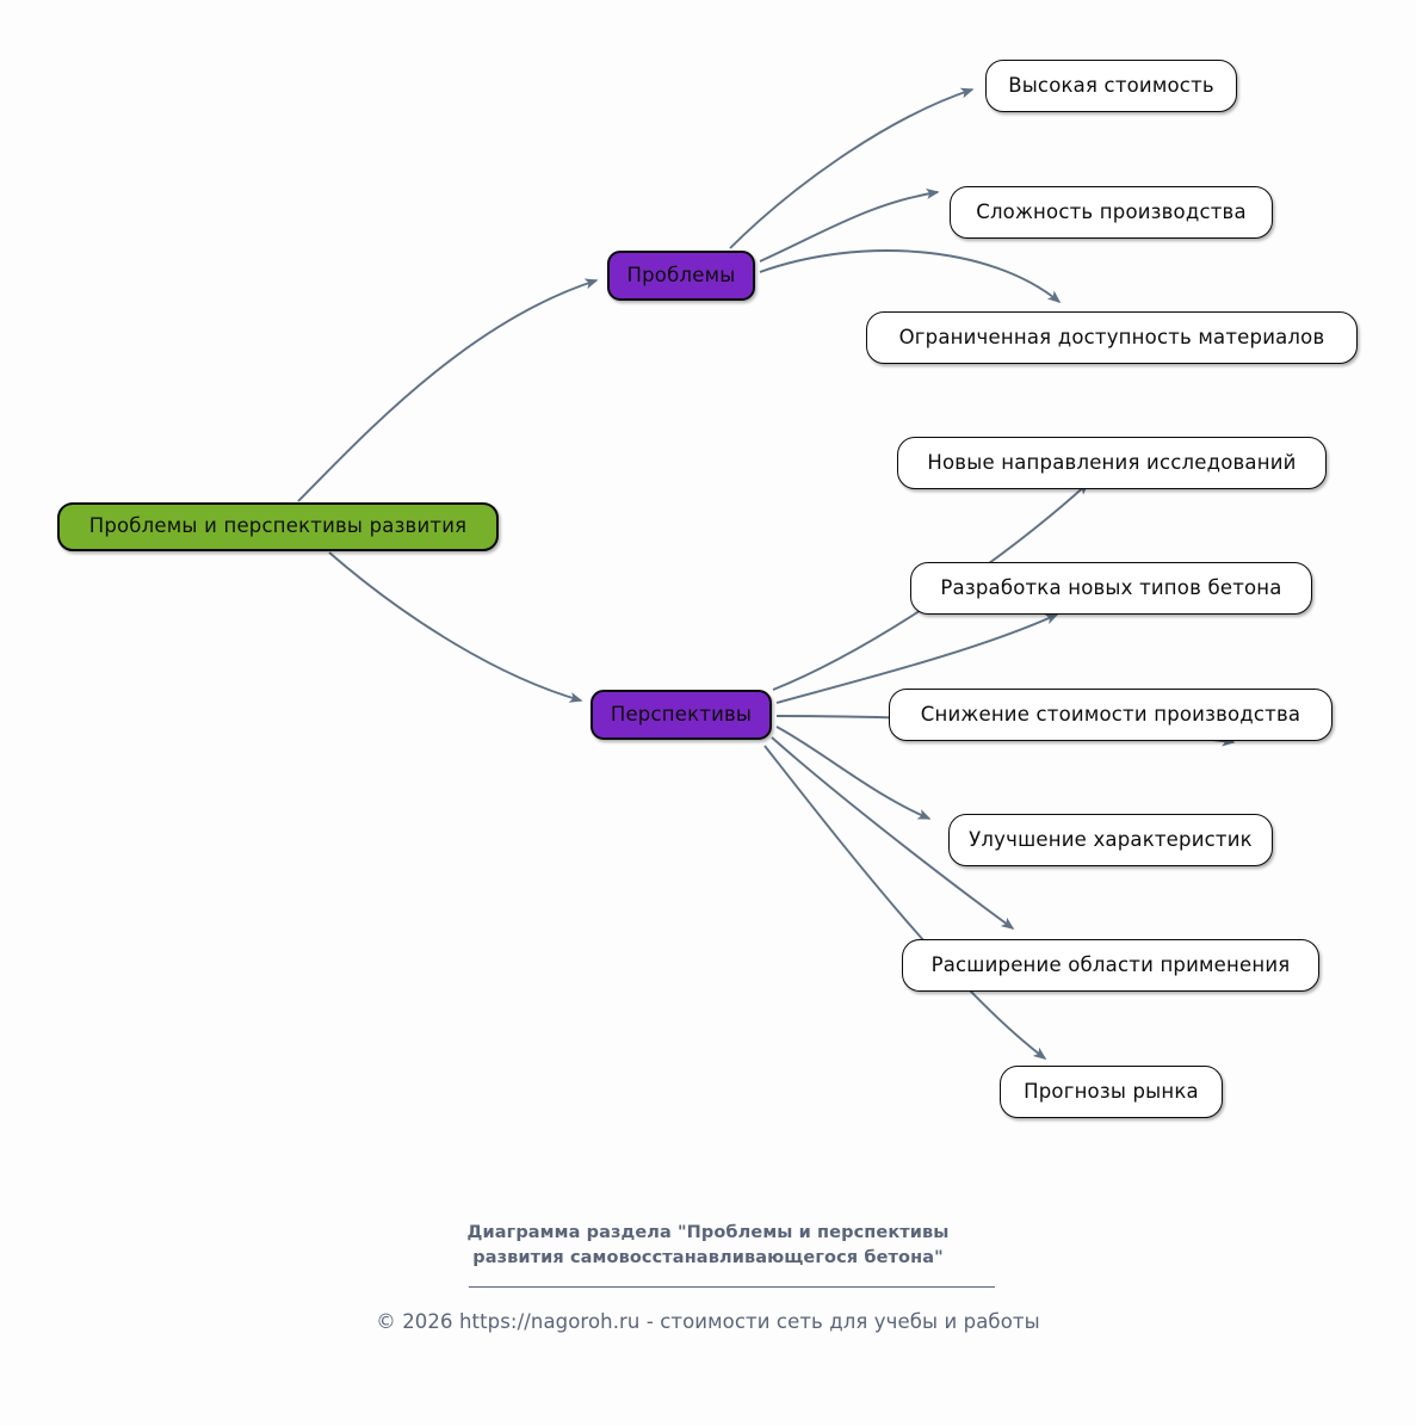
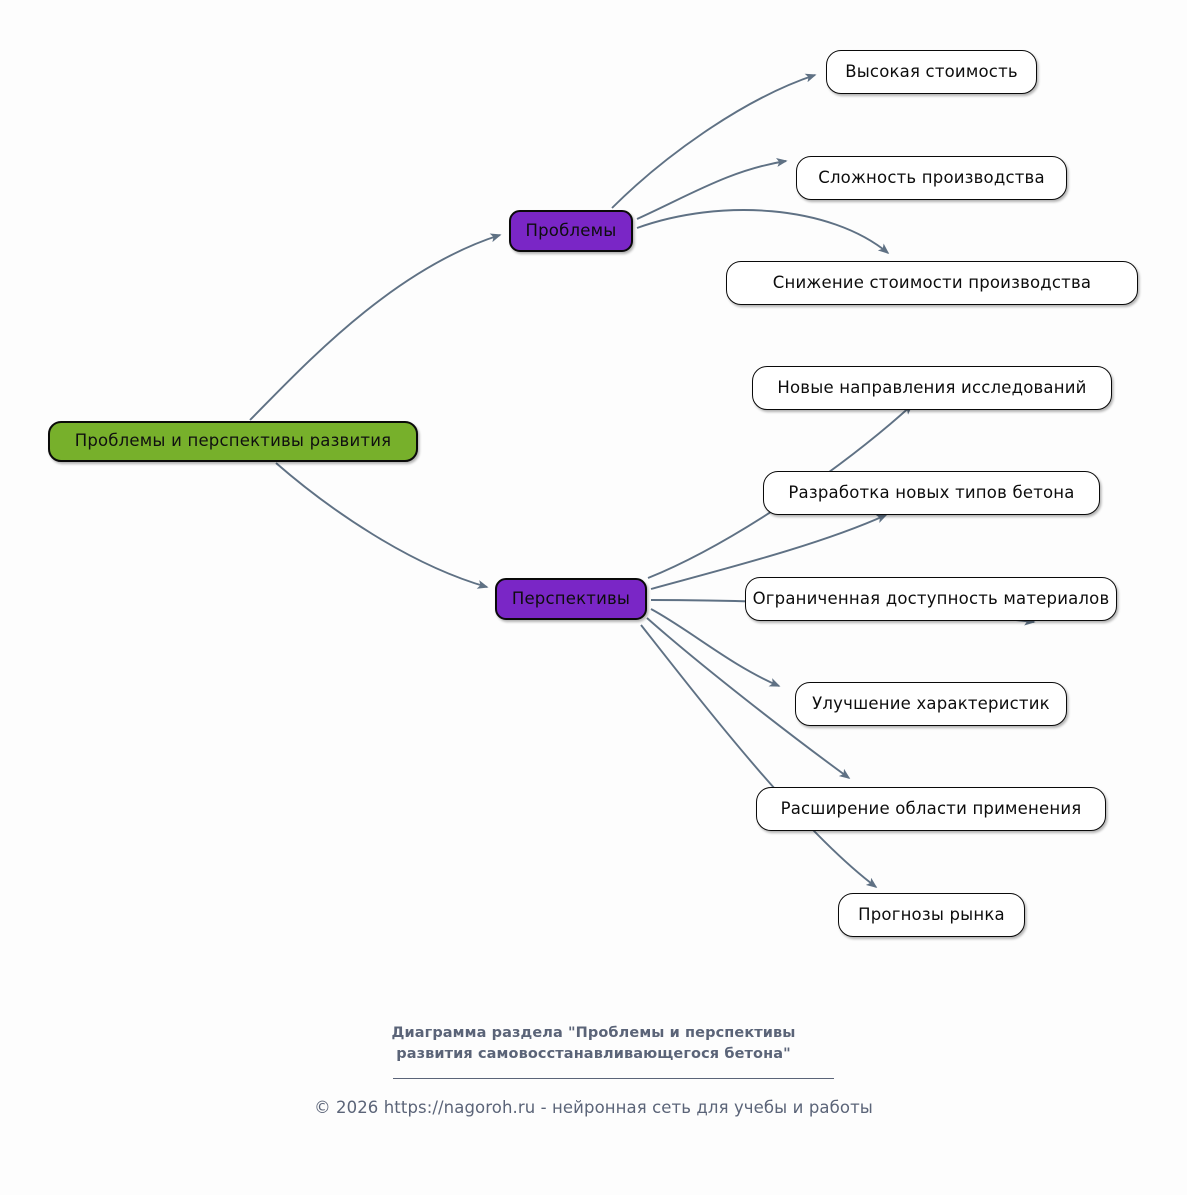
  Проблемы и перспективы развития
  Проблемы
  Перспективы
  Высокая стоимость
  Сложность производства
- Ограниченная доступность материалов
+ Снижение стоимости производства
  Новые направления исследований
  Разработка новых типов бетона
- Снижение стоимости производства
+ Ограниченная доступность материалов
  Улучшение характеристик
  Расширение области применения
  Прогнозы рынка
  Диаграмма раздела "Проблемы и перспективы
  развития самовосстанавливающегося бетона"
- © 2026 https://nagoroh.ru - стоимости сеть для учебы и работы
+ © 2026 https://nagoroh.ru - нейронная сеть для учебы и работы
